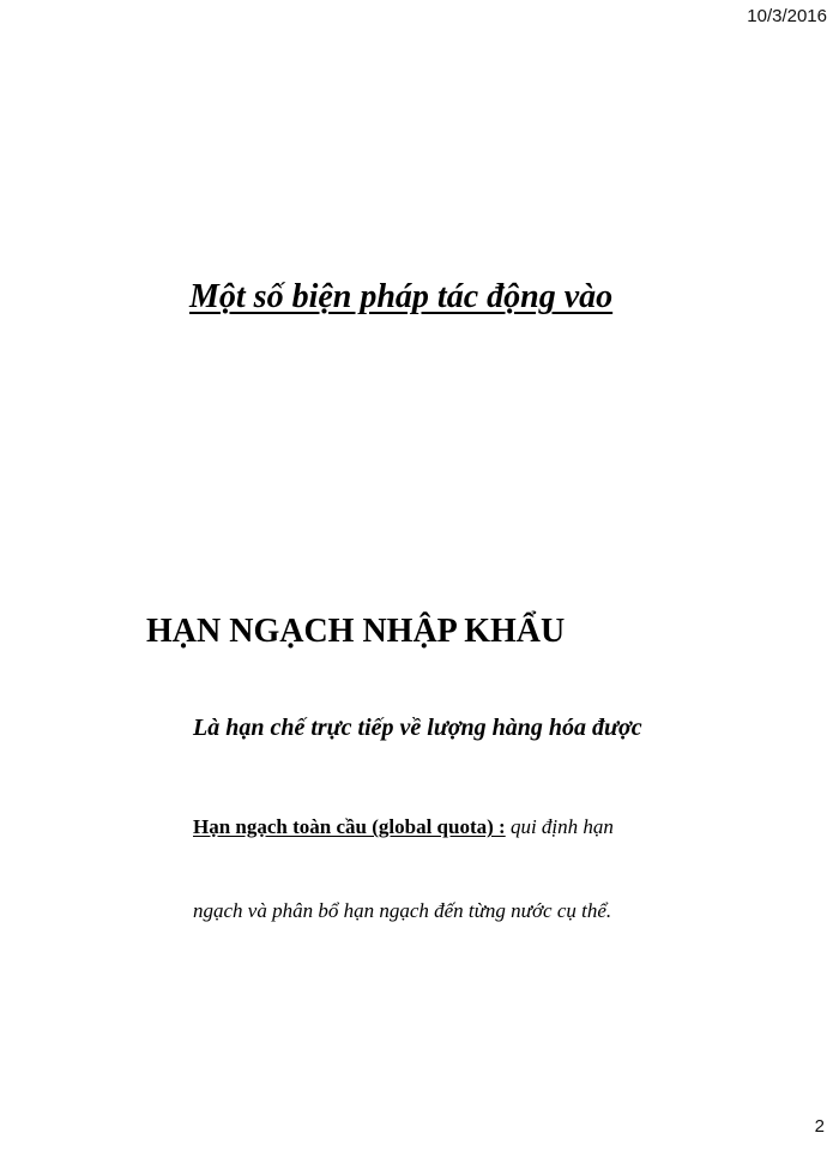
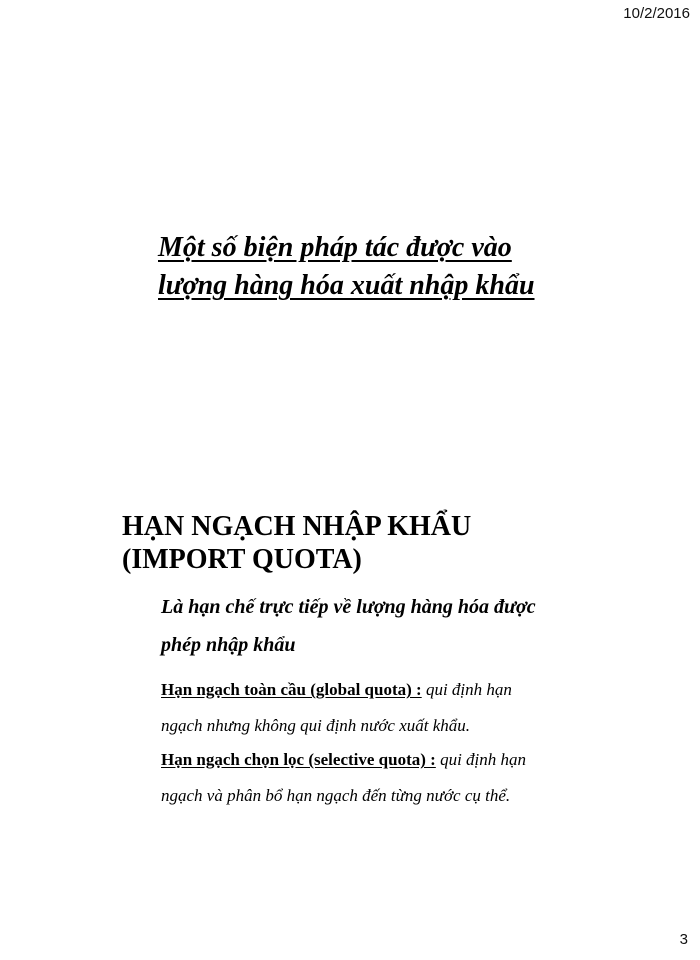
- 10/3/2016
+ 10/2/2016
- Một số biện pháp tác động vào
+ Một số biện pháp tác được vào
+ lượng hàng hóa xuất nhập khẩu
  HẠN NGẠCH NHẬP KHẨU
+ (IMPORT QUOTA)
  Là hạn chế trực tiếp về lượng hàng hóa được
+ phép nhập khẩu
  Hạn ngạch toàn cầu (global quota) : qui định hạn
+ ngạch nhưng không qui định nước xuất khẩu.
+ Hạn ngạch chọn lọc (selective quota) : qui định hạn
  ngạch và phân bổ hạn ngạch đến từng nước cụ thể.
- 2
+ 3
